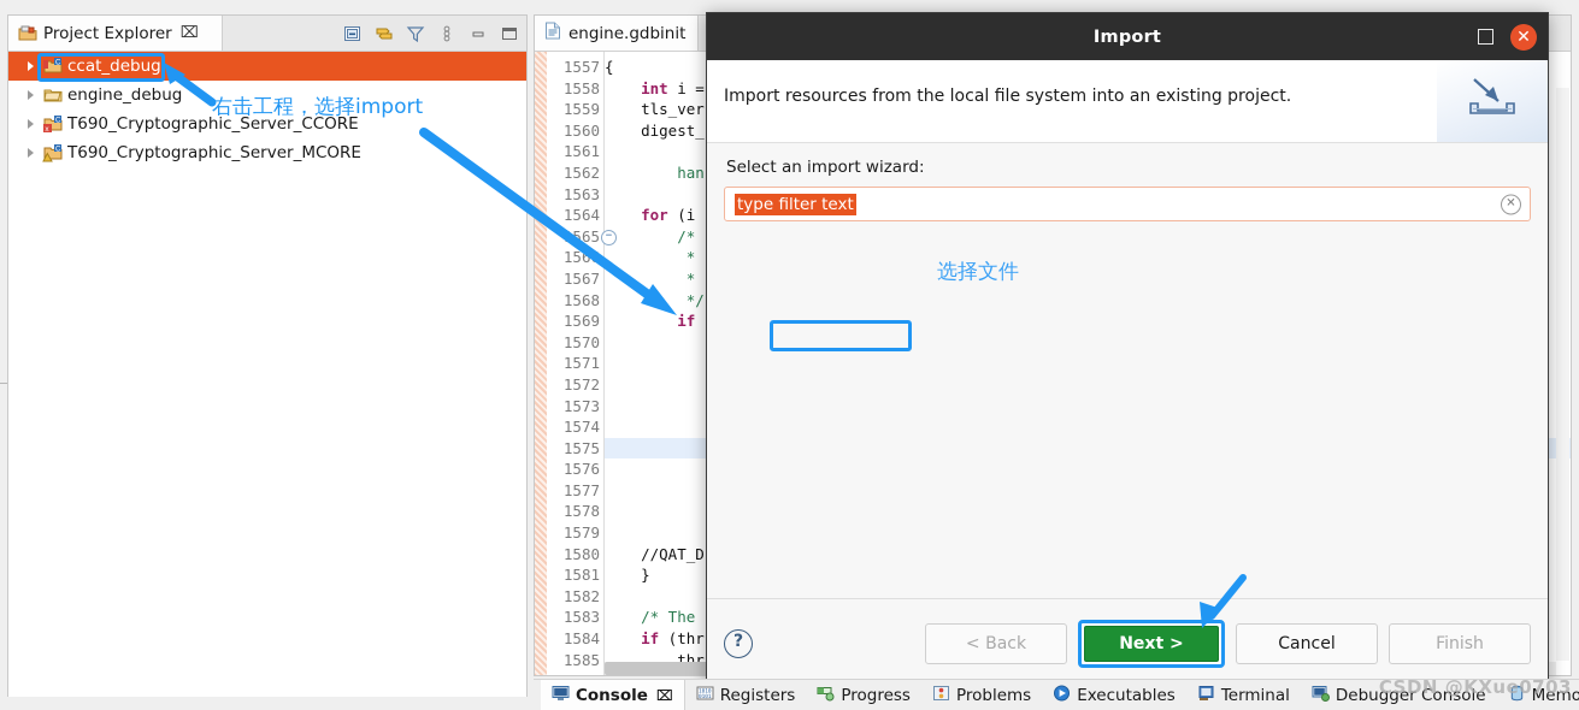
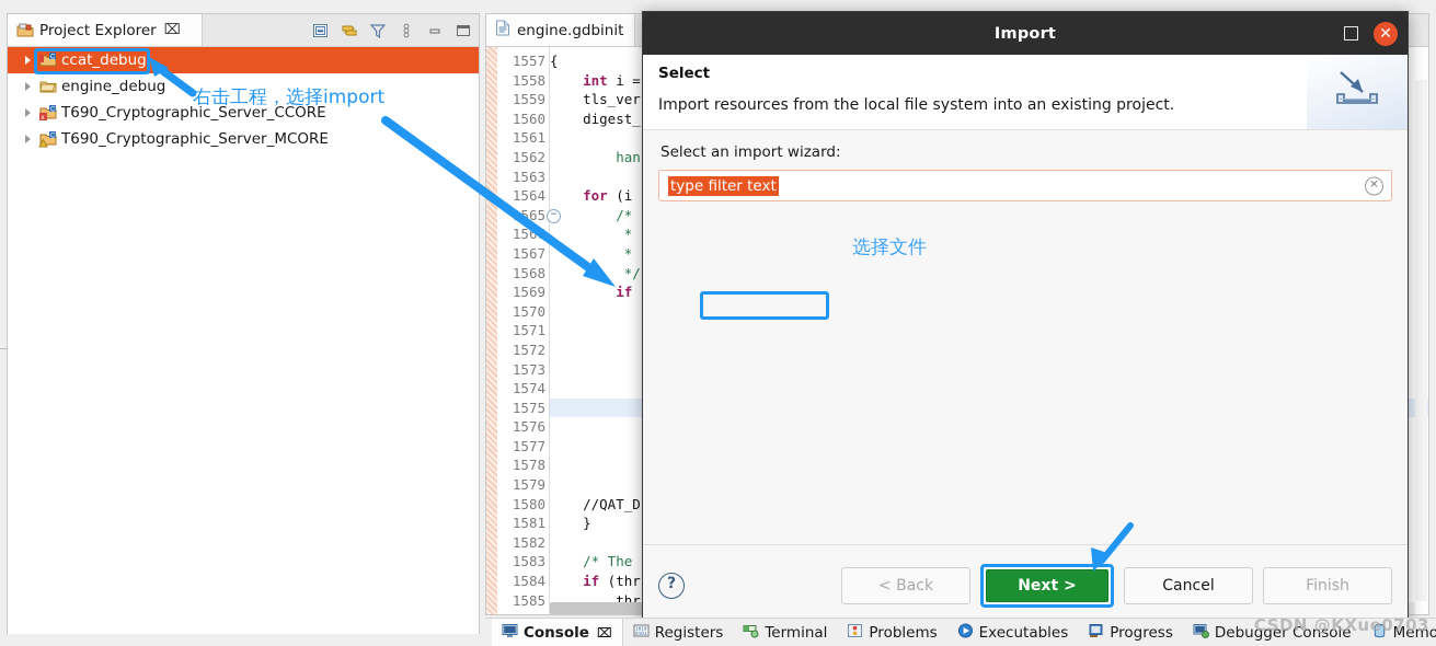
  Project Explorer
  ⌧
  ccat_debug
  engine_debug
  T690_Cryptographic_Server_CCORE
  T690_Cryptographic_Server_MCORE
  engine.gdbinit
  1557
  1558
  1559
  1560
  1561
  1562
  1563
  1564
  565
  −
  156
  1567
  1568
  1569
  1570
  1571
  1572
  1573
  1574
  1575
  1576
  1577
  1578
  1579
  1580
  1581
  1582
  1583
  1584
  1585
  {
  int i =
  tls_ver
  digest_
  han
  for (i
  /*
  *
  *
  */
  if
  //QAT_D
  }
  /* The
  if (thr
  thr
  Import
  ✕
+ Select
  Import resources from the local file system into an existing project.
  Select an import wizard:
  type filter text
  ✕
  ?
  < Back
  Next >
  Cancel
  Finish
  Console
  ⌧
  Registers
- Progress
+ Terminal
  Problems
  Executables
- Terminal
+ Progress
  Debugger Console
  右击工程，选择import
  选择文件
  CSDN @KXue0703
